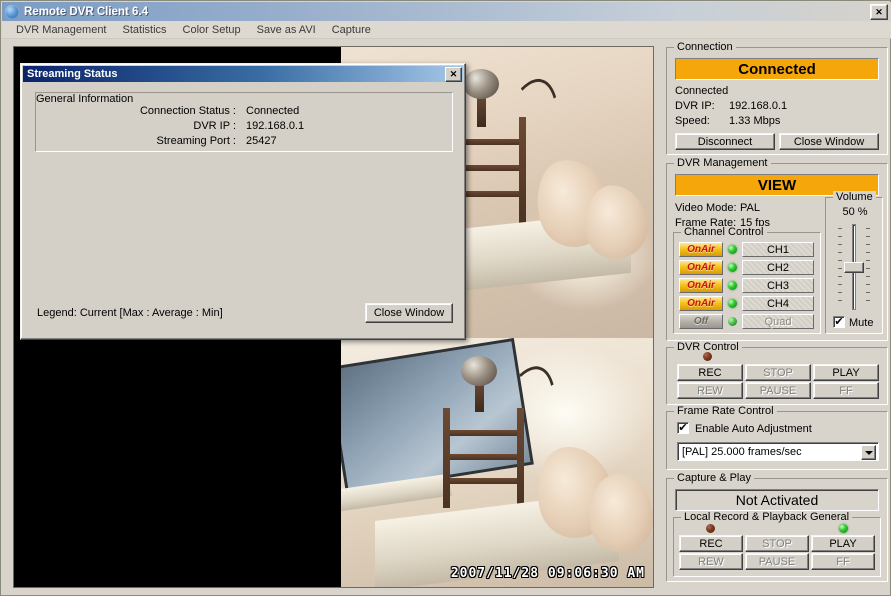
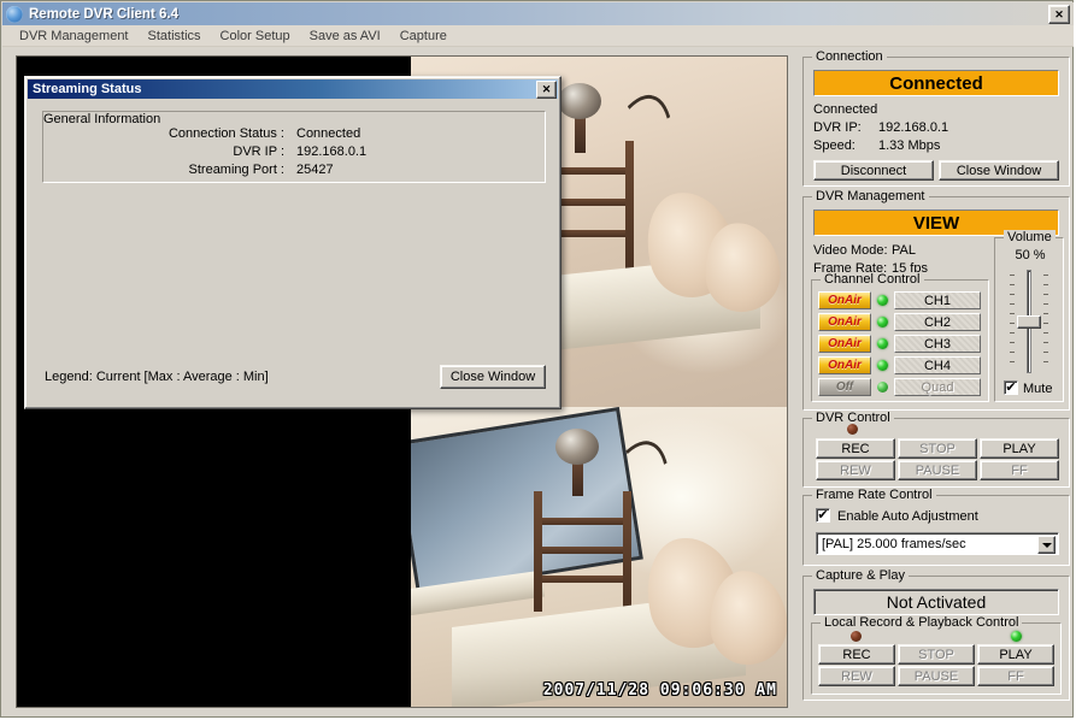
  Remote DVR Client 6.4
  ✕
  DVR Management
  Statistics
  Color Setup
  Save as AVI
  Capture
  2007/11/28 09:06:30 AM
  Connection
  Connected
  Connected
  DVR IP:
  192.168.0.1
  Speed:
  1.33 Mbps
  Disconnect
  Close Window
  DVR Management
  VIEW
  Video Mode:
  PAL
  Frame Rate:
  15 fps
  Channel Control
  OnAir
  CH1
  OnAir
  CH2
  OnAir
  CH3
  OnAir
  CH4
  Off
  Quad
  Volume
  50 %
  ✔
  Mute
  DVR Control
  REC
  STOP
  PLAY
  REW
  PAUSE
  FF
  Frame Rate Control
  ✔
  Enable Auto Adjustment
  [PAL] 25.000 frames/sec
  Capture & Play
  Not Activated
- Local Record & Playback General
+ Local Record & Playback Control
  REC
  STOP
  PLAY
  REW
  PAUSE
  FF
  Streaming Status
  ✕
  General Information
  Connection Status :
  Connected
  DVR IP :
  192.168.0.1
  Streaming Port :
  25427
  Legend: Current [Max : Average : Min]
  Close Window
